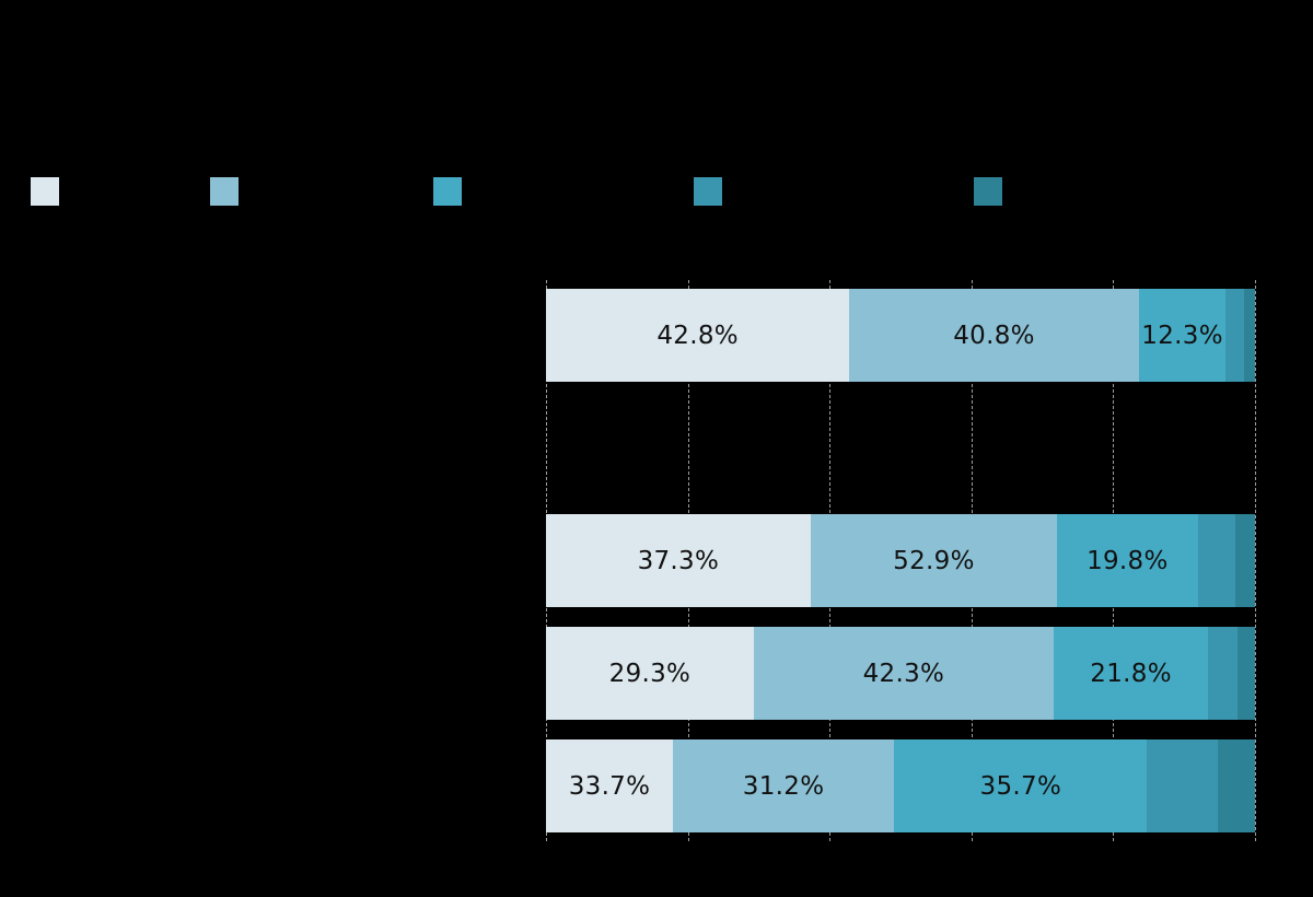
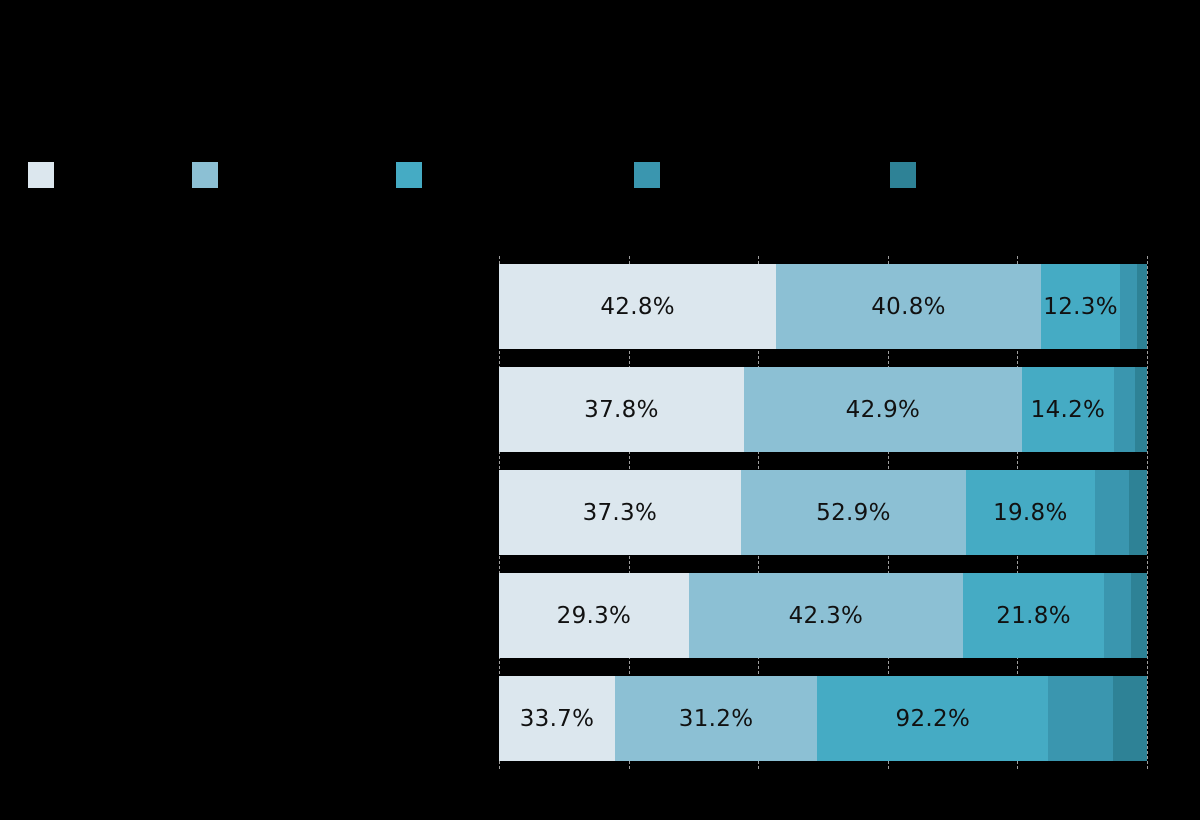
  42.8%
  40.8%
  12.3%
+ 37.8%
+ 42.9%
+ 14.2%
  37.3%
  52.9%
  19.8%
  29.3%
  42.3%
  21.8%
  33.7%
  31.2%
- 35.7%
+ 92.2%
